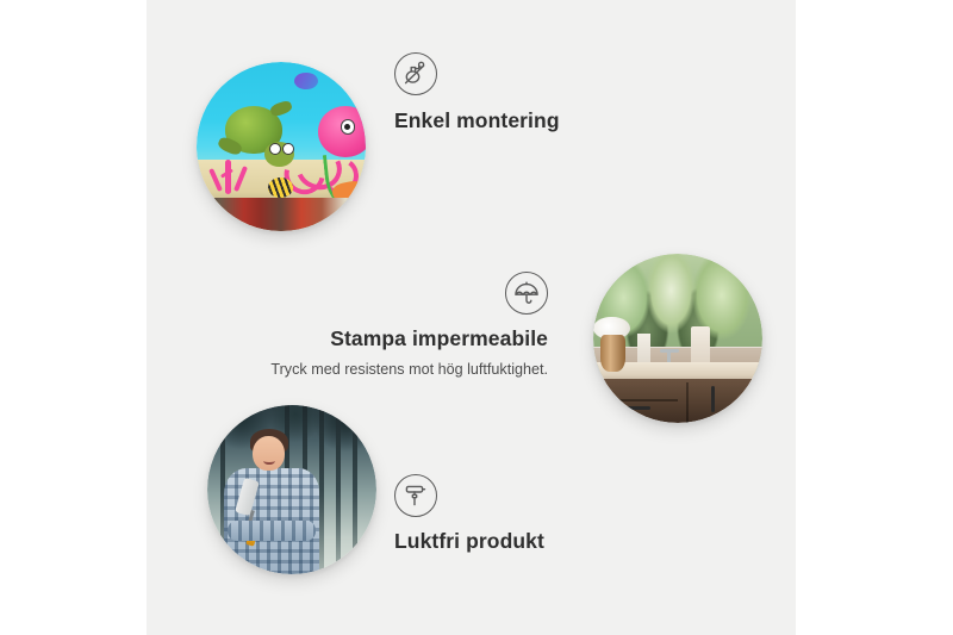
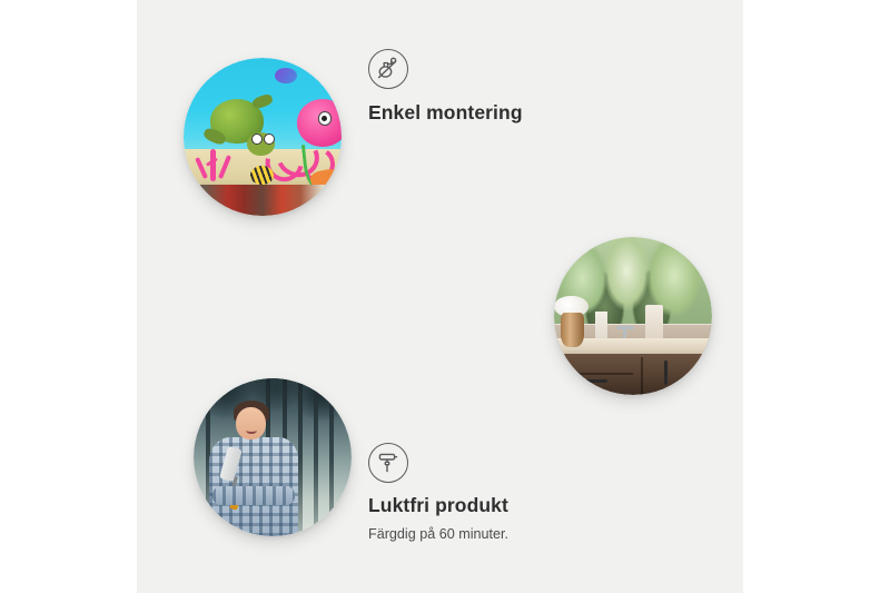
  Enkel montering
- Stampa impermeabile
- Tryck med resistens mot hög luftfuktighet.
  Luktfri produkt
+ Färgdig på 60 minuter.
